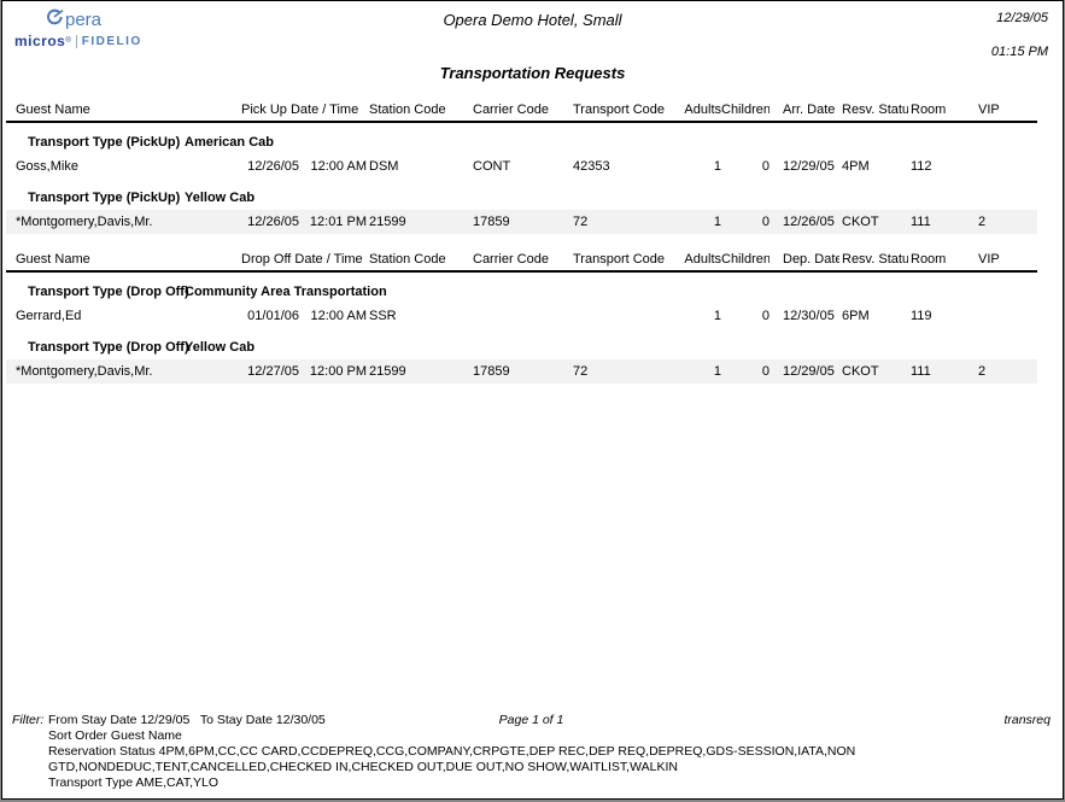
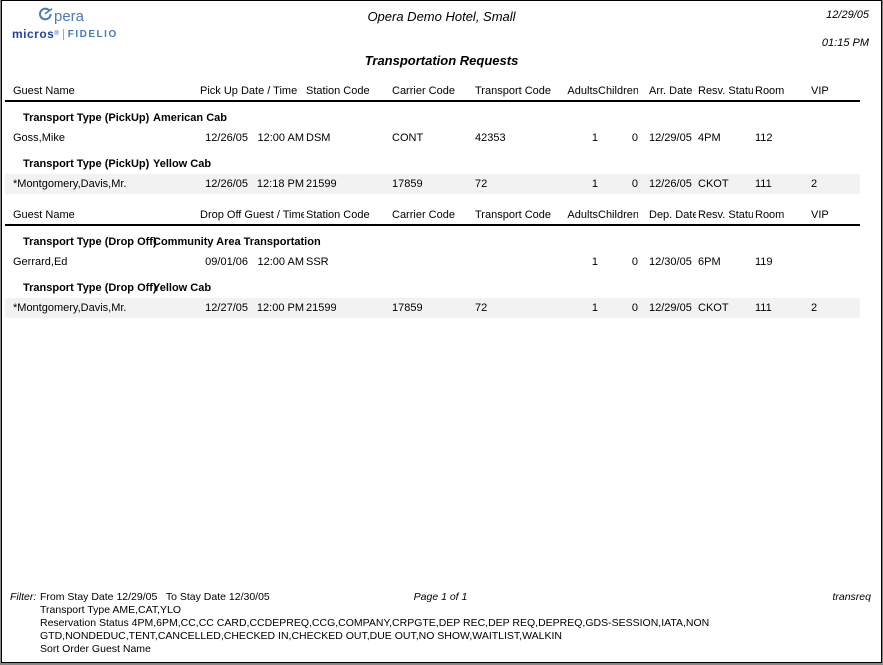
  pera
  micros
  FIDELIO
  Opera Demo Hotel, Small
  12/29/05
  01:15 PM
  Transportation Requests
  Guest Name
  Pick Up Date / Time
  Station Code
  Carrier Code
  Transport Code
  Adults
  Children
  Arr. Date
  Resv. Statu
  Room
  VIP
  Transport Type (PickUp)
  American Cab
  Goss,Mike
  12/26/05
  12:00 AM
  DSM
  CONT
  42353
  1
  0
  12/29/05
  4PM
  112
  Transport Type (PickUp)
  Yellow Cab
  *Montgomery,Davis,Mr.
  12/26/05
- 12:01 PM
+ 12:18 PM
  21599
  17859
  72
  1
  0
  12/26/05
  CKOT
  111
  2
  Guest Name
- Drop Off Date / Time
+ Drop Off Guest / Time
  Station Code
  Carrier Code
  Transport Code
  Adults
  Children
  Dep. Date
  Resv. Statu
  Room
  VIP
  Transport Type (Drop Off)
  Community Area Transportation
  Gerrard,Ed
- 01/01/06
+ 09/01/06
  12:00 AM
  SSR
  1
  0
  12/30/05
  6PM
  119
  Transport Type (Drop Off)
  Yellow Cab
  *Montgomery,Davis,Mr.
  12/27/05
  12:00 PM
  21599
  17859
  72
  1
  0
  12/29/05
  CKOT
  111
  2
  Page 1 of 1
  transreq
  Filter:
  From Stay Date 12/29/05 To Stay Date 12/30/05
- Sort Order Guest Name
+ Transport Type AME,CAT,YLO
  Reservation Status 4PM,6PM,CC,CC CARD,CCDEPREQ,CCG,COMPANY,CRPGTE,DEP REC,DEP REQ,DEPREQ,GDS-SESSION,IATA,NON GTD,NONDEDUC,TENT,CANCELLED,CHECKED IN,CHECKED OUT,DUE OUT,NO SHOW,WAITLIST,WALKIN
- Transport Type AME,CAT,YLO
+ Sort Order Guest Name
